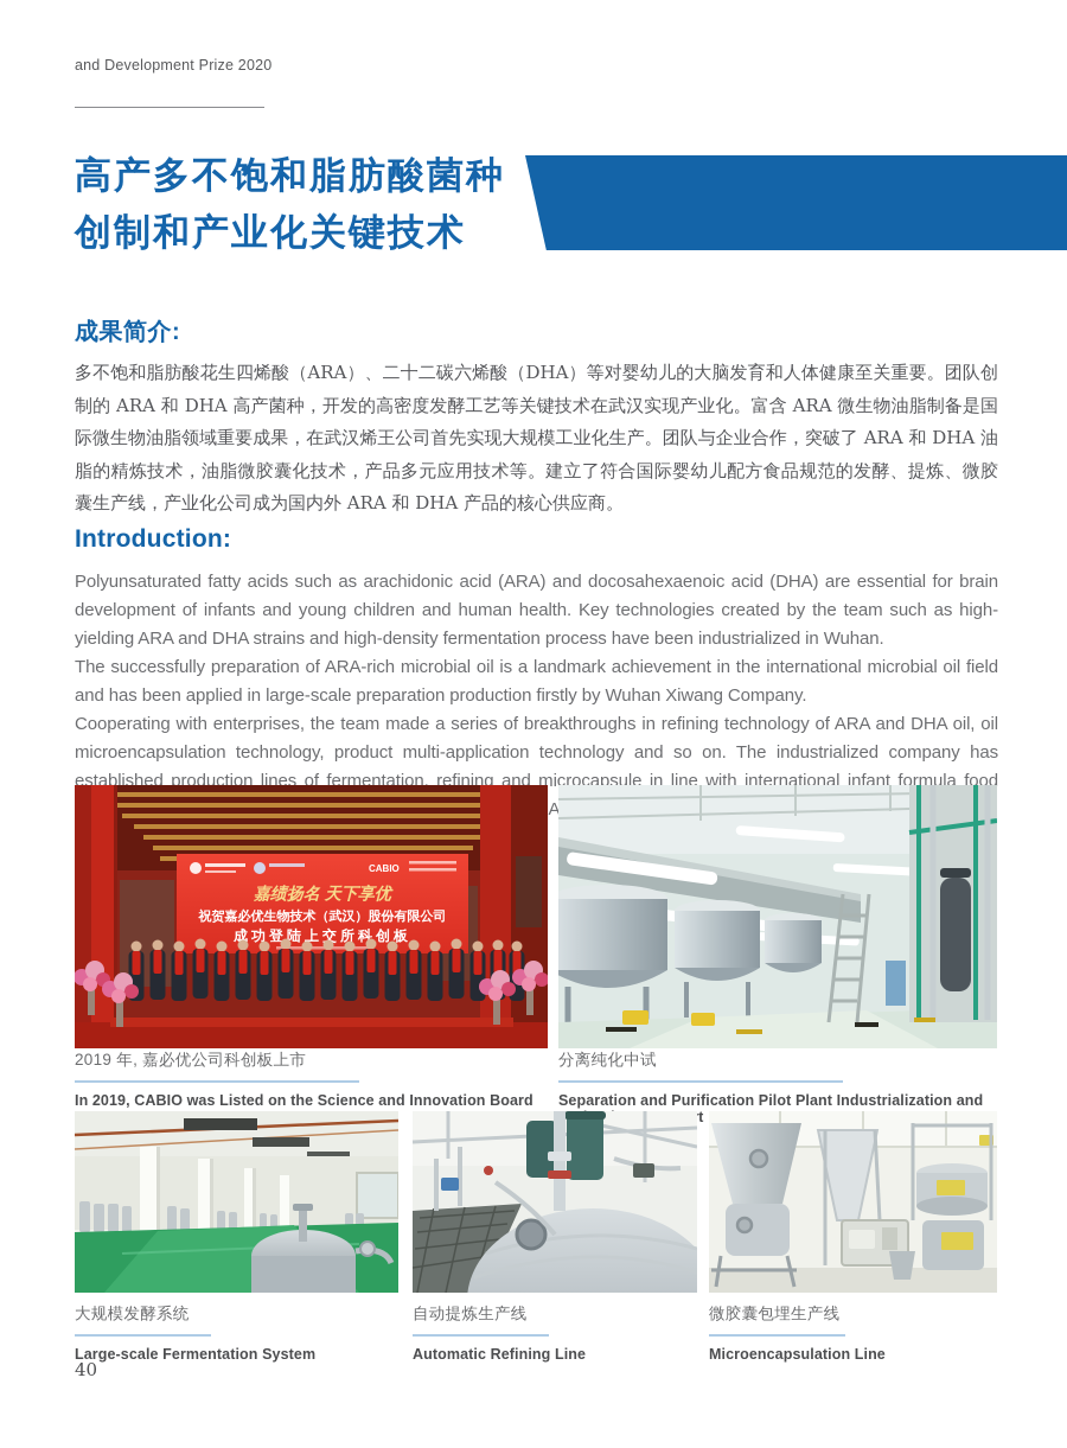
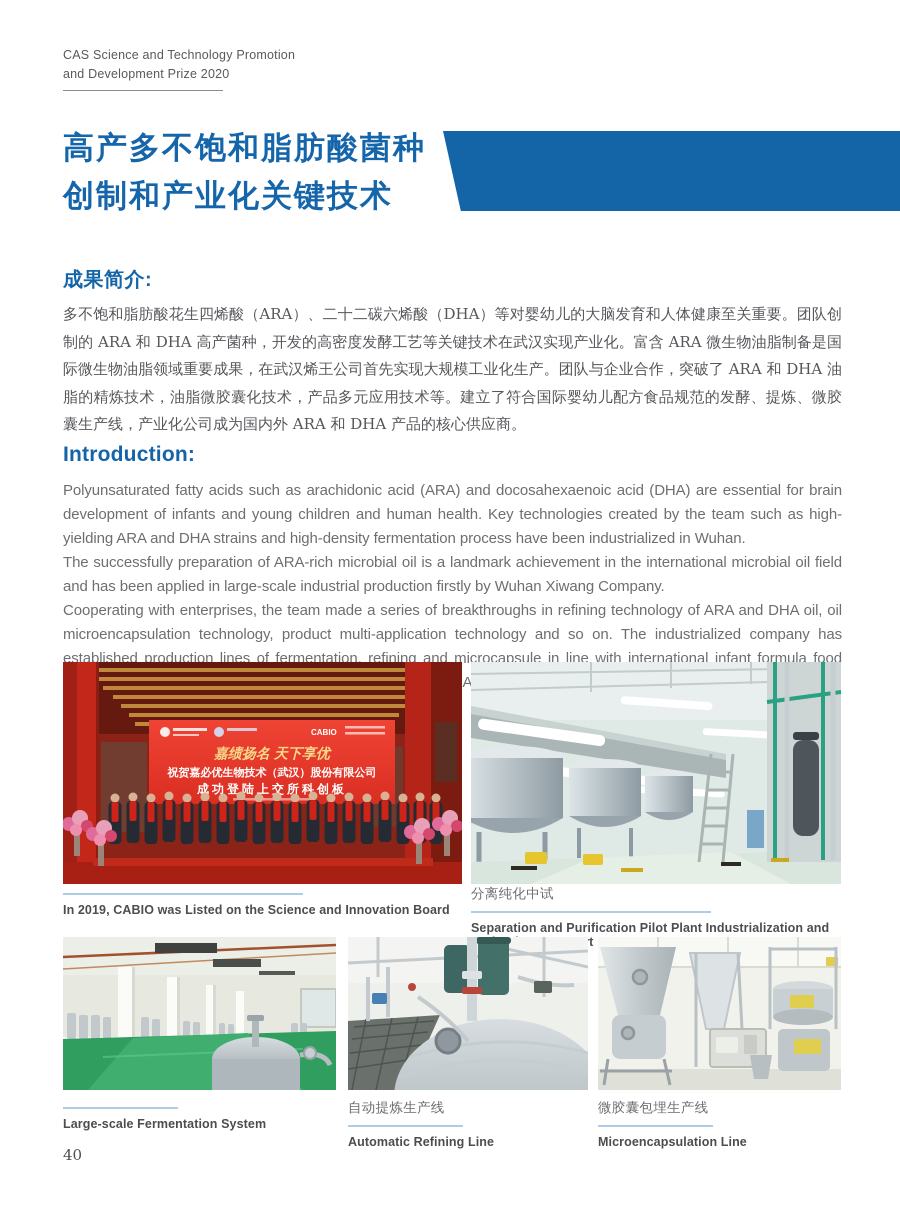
+ CAS Science and Technology Promotion
  and Development Prize 2020
  高产多不饱和脂肪酸菌种
  创制和产业化关键技术
  成果简介:
  多不饱和脂肪酸花生四烯酸（ARA）、二十二碳六烯酸（DHA）等对婴幼儿的大脑发育和人体健康至关重要。团队创制的 ARA 和 DHA 高产菌种，开发的高密度发酵工艺等关键技术在武汉实现产业化。富含 ARA 微生物油脂制备是国际微生物油脂领域重要成果，在武汉烯王公司首先实现大规模工业化生产。团队与企业合作，突破了 ARA 和 DHA 油脂的精炼技术，油脂微胶囊化技术，产品多元应用技术等。建立了符合国际婴幼儿配方食品规范的发酵、提炼、微胶囊生产线，产业化公司成为国内外 ARA 和 DHA 产品的核心供应商。
  Introduction:
  Polyunsaturated fatty acids such as arachidonic acid (ARA) and docosahexaenoic acid (DHA) are essential for brain development of infants and young children and human health. Key technologies created by the team such as high-yielding ARA and DHA strains and high-density fermentation process have been industrialized in Wuhan.
- The successfully preparation of ARA-rich microbial oil is a landmark achievement in the international microbial oil field and has been applied in large-scale preparation production firstly by Wuhan Xiwang Company.
+ The successfully preparation of ARA-rich microbial oil is a landmark achievement in the international microbial oil field and has been applied in large-scale industrial production firstly by Wuhan Xiwang Company.
  Cooperating with enterprises, the team made a series of breakthroughs in refining technology of ARA and DHA oil, oil microencapsulation technology, product multi-application technology and so on. The industrialized company has established production lines of fermentation, refining and microcapsule in line with international infant formula food A
  CABIO
  嘉绩扬名 天下享优
  祝贺嘉必优生物技术（武汉）股份有限公司
  成功登陆上交所科创板
- 2019 年, 嘉必优公司科创板上市
  In 2019, CABIO was Listed on the Science and Innovation Board
  分离纯化中试
  Separation and Purification Pilot Plant Industrialization and t
- 大规模发酵系统
  Large-scale Fermentation System
  自动提炼生产线
  Automatic Refining Line
  微胶囊包埋生产线
  Microencapsulation Line
  40
